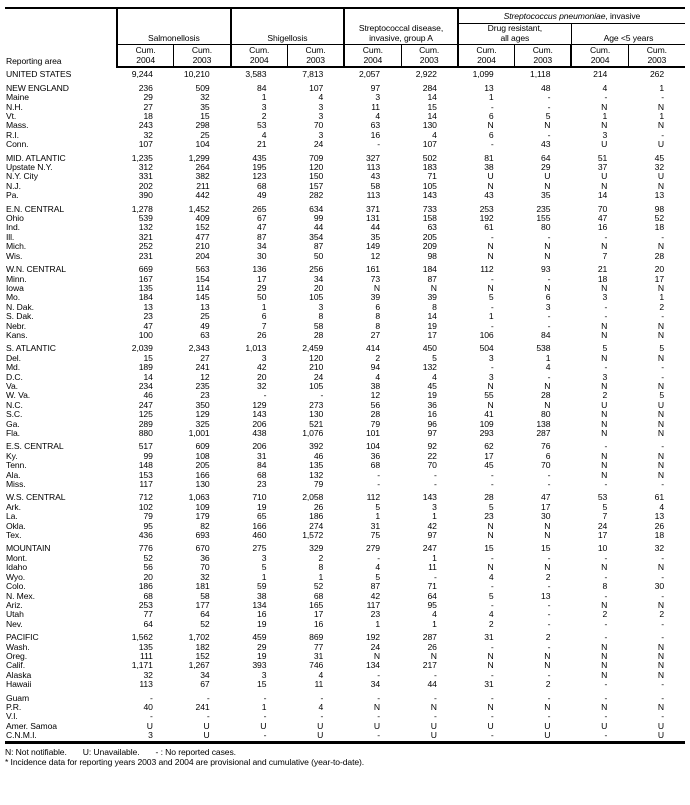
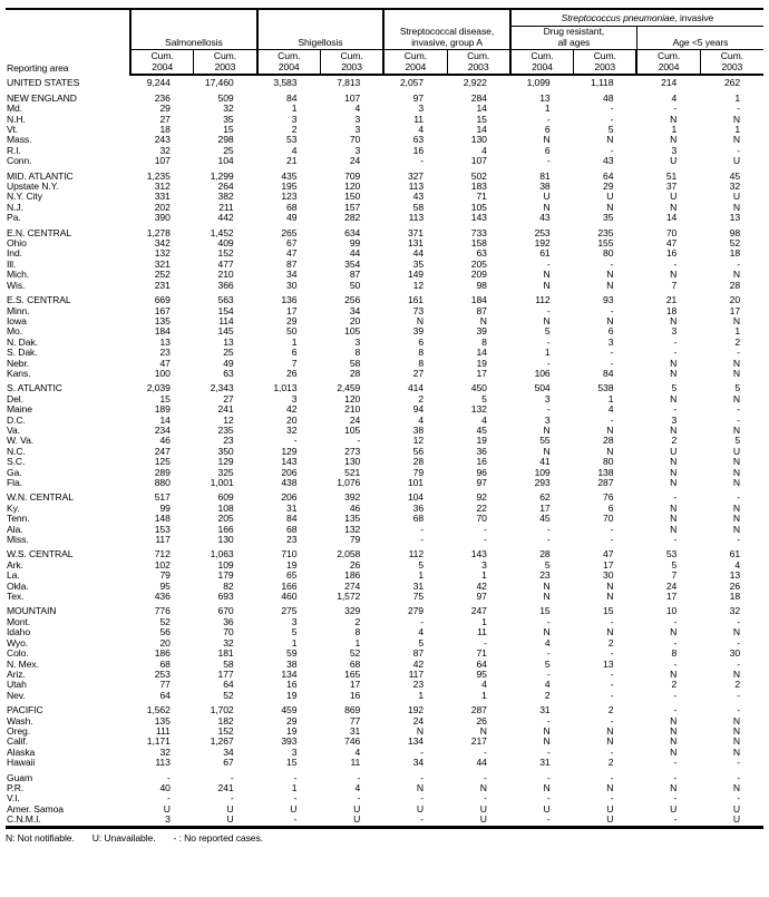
  Reporting area	Salmonellosis	Shigellosis	Streptococcal disease, invasive, group A	Streptococcus pneumoniae, invasive
  Drug resistant, all ages	Age <5 years
  Cum.2004	Cum.2003	Cum.2004	Cum.2003	Cum.2004	Cum.2003	Cum.2004	Cum.2003	Cum.2004	Cum.2003
- UNITED STATES	9,244	10,210	3,583	7,813	2,057	2,922	1,099	1,118	214	262
+ UNITED STATES	9,244	17,460	3,583	7,813	2,057	2,922	1,099	1,118	214	262
  NEW ENGLAND	236	509	84	107	97	284	13	48	4	1
- Maine	29	32	1	4	3	14	1	-	-	-
+ Md.	29	32	1	4	3	14	1	-	-	-
  N.H.	27	35	3	3	11	15	-	-	N	N
  Vt.	18	15	2	3	4	14	6	5	1	1
  Mass.	243	298	53	70	63	130	N	N	N	N
  R.I.	32	25	4	3	16	4	6	-	3	-
  Conn.	107	104	21	24	-	107	-	43	U	U
  MID. ATLANTIC	1,235	1,299	435	709	327	502	81	64	51	45
  Upstate N.Y.	312	264	195	120	113	183	38	29	37	32
  N.Y. City	331	382	123	150	43	71	U	U	U	U
  N.J.	202	211	68	157	58	105	N	N	N	N
  Pa.	390	442	49	282	113	143	43	35	14	13
  E.N. CENTRAL	1,278	1,452	265	634	371	733	253	235	70	98
- Ohio	539	409	67	99	131	158	192	155	47	52
+ Ohio	342	409	67	99	131	158	192	155	47	52
  Ind.	132	152	47	44	44	63	61	80	16	18
  Ill.	321	477	87	354	35	205	-	-	-	-
  Mich.	252	210	34	87	149	209	N	N	N	N
- Wis.	231	204	30	50	12	98	N	N	7	28
+ Wis.	231	366	30	50	12	98	N	N	7	28
- W.N. CENTRAL	669	563	136	256	161	184	112	93	21	20
+ E.S. CENTRAL	669	563	136	256	161	184	112	93	21	20
  Minn.	167	154	17	34	73	87	-	-	18	17
  Iowa	135	114	29	20	N	N	N	N	N	N
  Mo.	184	145	50	105	39	39	5	6	3	1
  N. Dak.	13	13	1	3	6	8	-	3	-	2
  S. Dak.	23	25	6	8	8	14	1	-	-	-
  Nebr.	47	49	7	58	8	19	-	-	N	N
  Kans.	100	63	26	28	27	17	106	84	N	N
  S. ATLANTIC	2,039	2,343	1,013	2,459	414	450	504	538	5	5
  Del.	15	27	3	120	2	5	3	1	N	N
- Md.	189	241	42	210	94	132	-	4	-	-
+ Maine	189	241	42	210	94	132	-	4	-	-
  D.C.	14	12	20	24	4	4	3	-	3	-
  Va.	234	235	32	105	38	45	N	N	N	N
  W. Va.	46	23	-	-	12	19	55	28	2	5
  N.C.	247	350	129	273	56	36	N	N	U	U
  S.C.	125	129	143	130	28	16	41	80	N	N
  Ga.	289	325	206	521	79	96	109	138	N	N
  Fla.	880	1,001	438	1,076	101	97	293	287	N	N
- E.S. CENTRAL	517	609	206	392	104	92	62	76	-	-
+ W.N. CENTRAL	517	609	206	392	104	92	62	76	-	-
  Ky.	99	108	31	46	36	22	17	6	N	N
  Tenn.	148	205	84	135	68	70	45	70	N	N
  Ala.	153	166	68	132	-	-	-	-	N	N
  Miss.	117	130	23	79	-	-	-	-	-	-
  W.S. CENTRAL	712	1,063	710	2,058	112	143	28	47	53	61
  Ark.	102	109	19	26	5	3	5	17	5	4
  La.	79	179	65	186	1	1	23	30	7	13
  Okla.	95	82	166	274	31	42	N	N	24	26
  Tex.	436	693	460	1,572	75	97	N	N	17	18
  MOUNTAIN	776	670	275	329	279	247	15	15	10	32
  Mont.	52	36	3	2	-	1	-	-	-	-
  Idaho	56	70	5	8	4	11	N	N	N	N
  Wyo.	20	32	1	1	5	-	4	2	-	-
  Colo.	186	181	59	52	87	71	-	-	8	30
  N. Mex.	68	58	38	68	42	64	5	13	-	-
  Ariz.	253	177	134	165	117	95	-	-	N	N
  Utah	77	64	16	17	23	4	4	-	2	2
  Nev.	64	52	19	16	1	1	2	-	-	-
  PACIFIC	1,562	1,702	459	869	192	287	31	2	-	-
  Wash.	135	182	29	77	24	26	-	-	N	N
  Oreg.	111	152	19	31	N	N	N	N	N	N
  Calif.	1,171	1,267	393	746	134	217	N	N	N	N
  Alaska	32	34	3	4	-	-	-	-	N	N
  Hawaii	113	67	15	11	34	44	31	2	-	-
  Guam	-	-	-	-	-	-	-	-	-	-
  P.R.	40	241	1	4	N	N	N	N	N	N
  V.I.	-	-	-	-	-	-	-	-	-	-
  Amer. Samoa	U	U	U	U	U	U	U	U	U	U
  C.N.M.I.	3	U	-	U	-	U	-	U	-	U
  N: Not notifiable. U: Unavailable. - : No reported cases.
- * Incidence data for reporting years 2003 and 2004 are provisional and cumulative (year-to-date).
